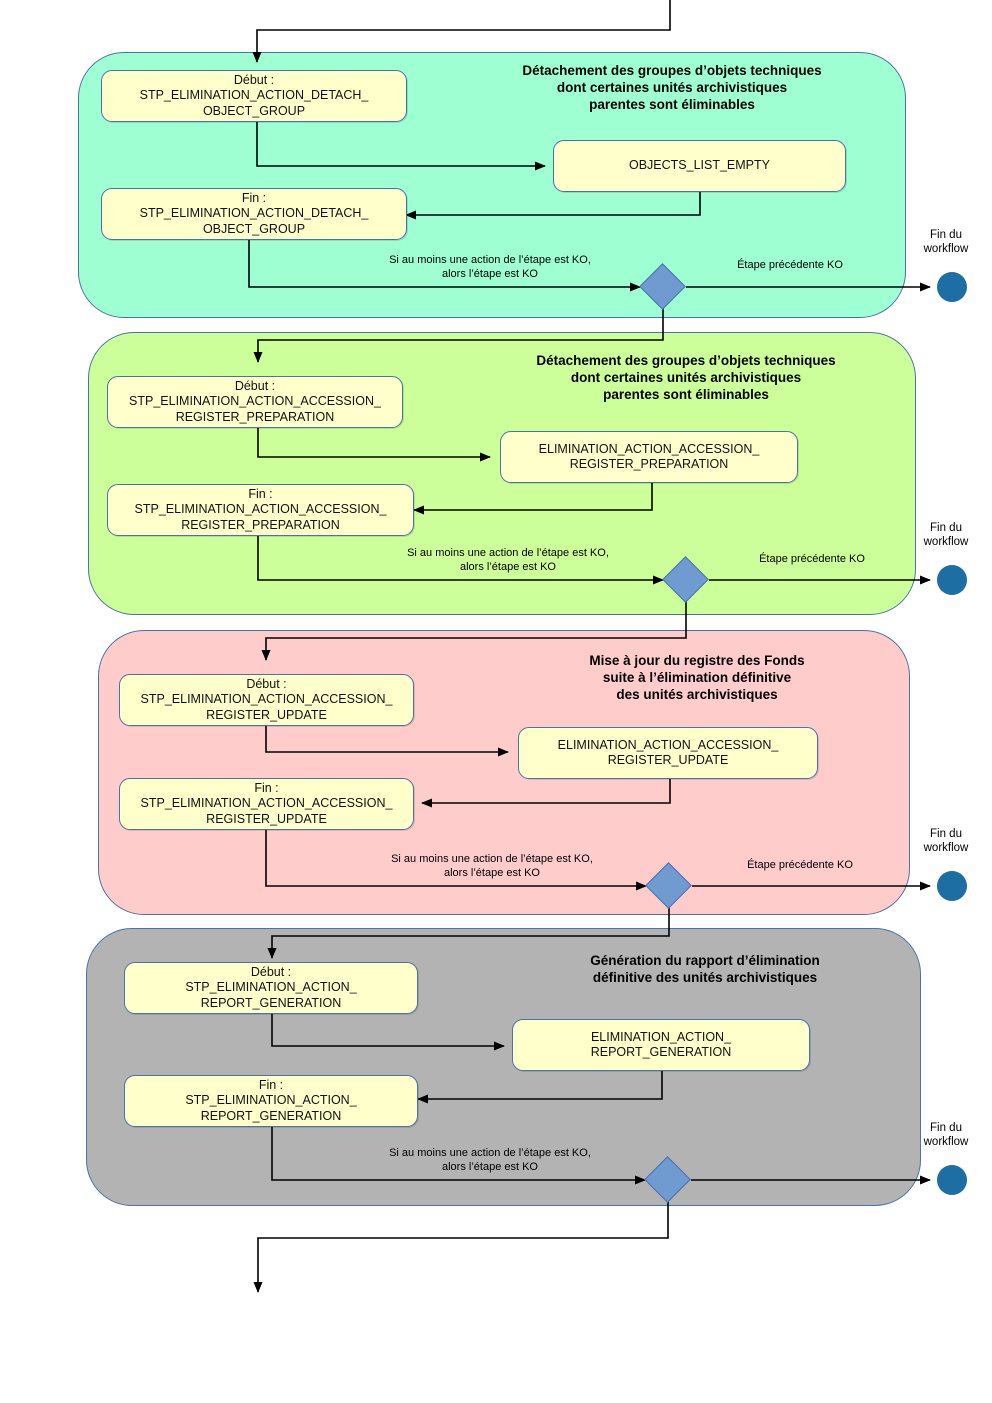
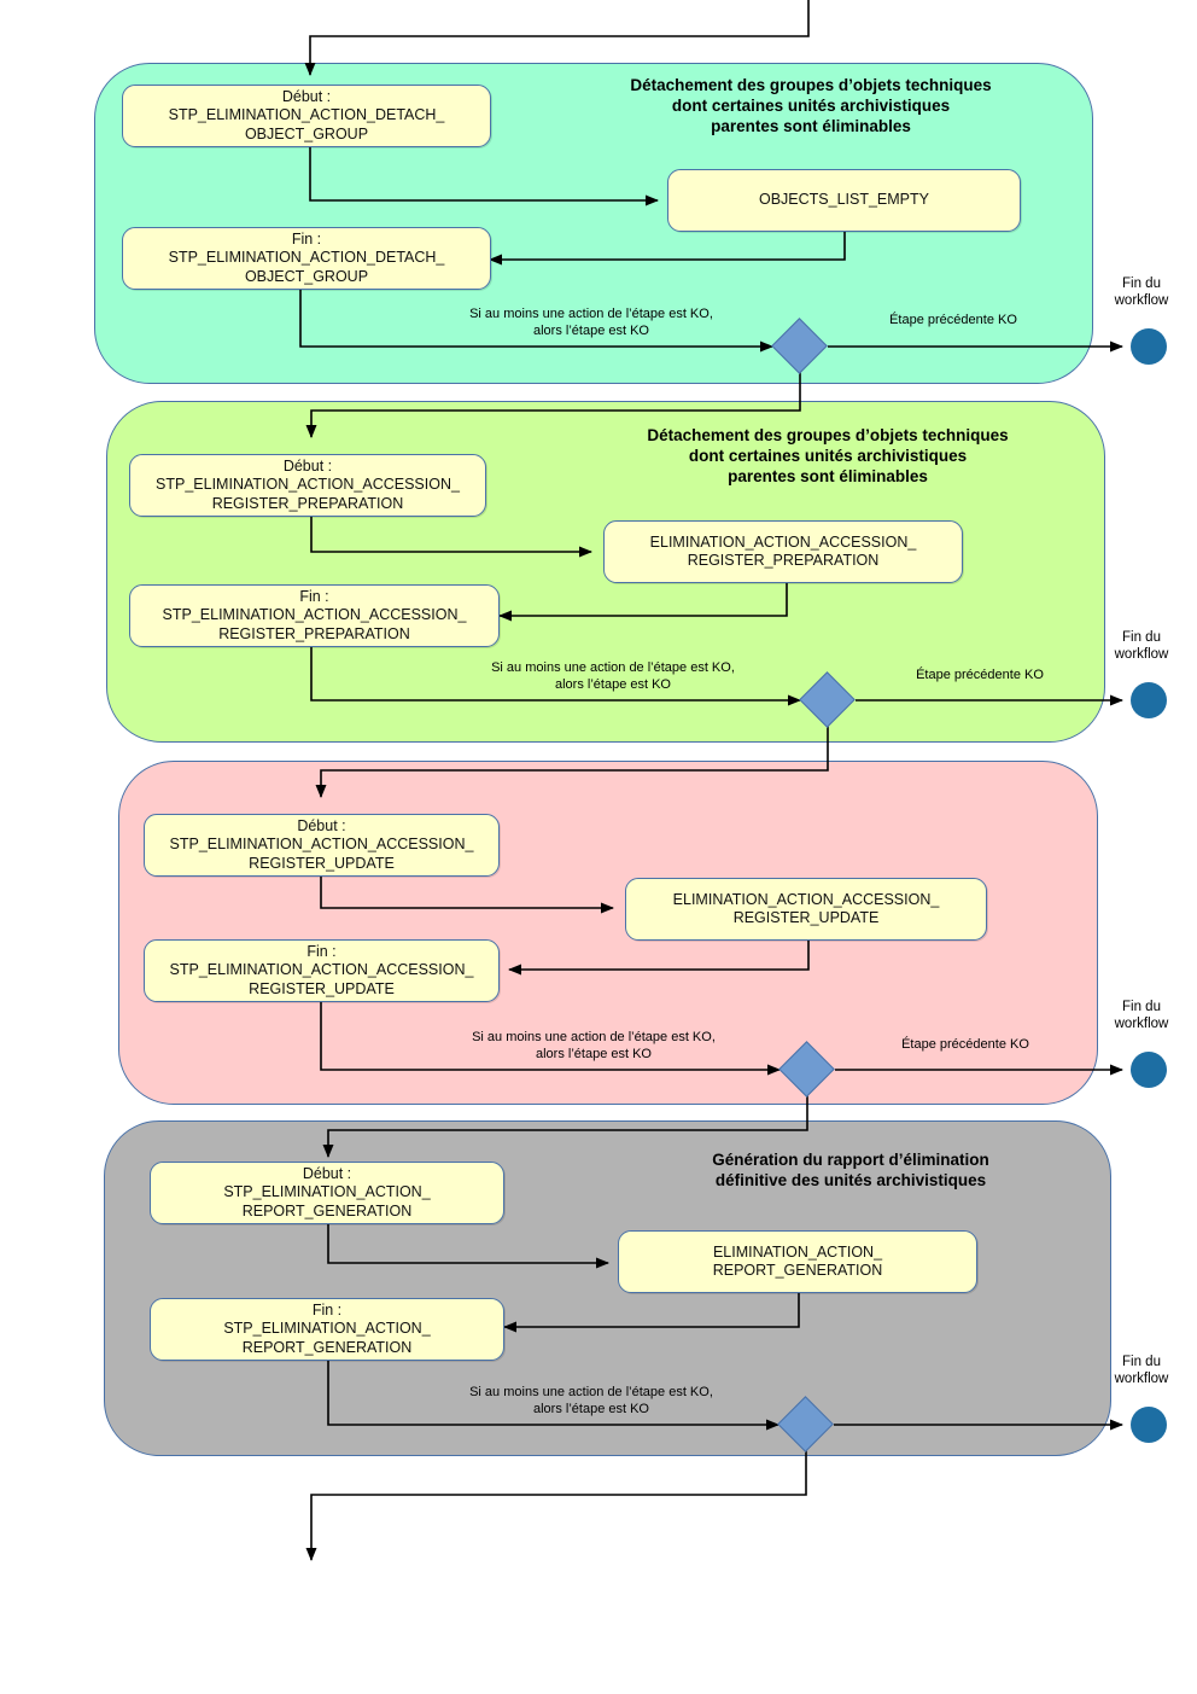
  Détachement des groupes d’objets techniques
  dont certaines unités archivistiques
  parentes sont éliminables
  Début :
  STP_ELIMINATION_ACTION_DETACH_
  OBJECT_GROUP
  OBJECTS_LIST_EMPTY
  Fin :
  STP_ELIMINATION_ACTION_DETACH_
  OBJECT_GROUP
  Si au moins une action de l’étape est KO,
  alors l’étape est KO
  Étape précédente KO
  Fin du
  workflow
  Détachement des groupes d’objets techniques
  dont certaines unités archivistiques
  parentes sont éliminables
  Début :
  STP_ELIMINATION_ACTION_ACCESSION_
  REGISTER_PREPARATION
  ELIMINATION_ACTION_ACCESSION_
  REGISTER_PREPARATION
  Fin :
  STP_ELIMINATION_ACTION_ACCESSION_
  REGISTER_PREPARATION
  Si au moins une action de l’étape est KO,
  alors l’étape est KO
  Étape précédente KO
  Fin du
  workflow
- Mise à jour du registre des Fonds
- suite à l’élimination définitive
- des unités archivistiques
  Début :
  STP_ELIMINATION_ACTION_ACCESSION_
  REGISTER_UPDATE
  ELIMINATION_ACTION_ACCESSION_
  REGISTER_UPDATE
  Fin :
  STP_ELIMINATION_ACTION_ACCESSION_
  REGISTER_UPDATE
  Si au moins une action de l’étape est KO,
  alors l’étape est KO
  Étape précédente KO
  Fin du
  workflow
  Génération du rapport d’élimination
  définitive des unités archivistiques
  Début :
  STP_ELIMINATION_ACTION_
  REPORT_GENERATION
  ELIMINATION_ACTION_
  REPORT_GENERATION
  Fin :
  STP_ELIMINATION_ACTION_
  REPORT_GENERATION
  Si au moins une action de l’étape est KO,
  alors l’étape est KO
  Fin du
  workflow
